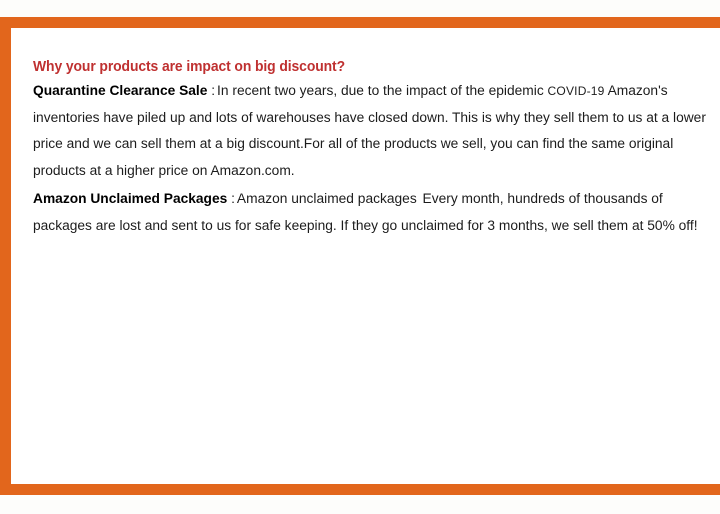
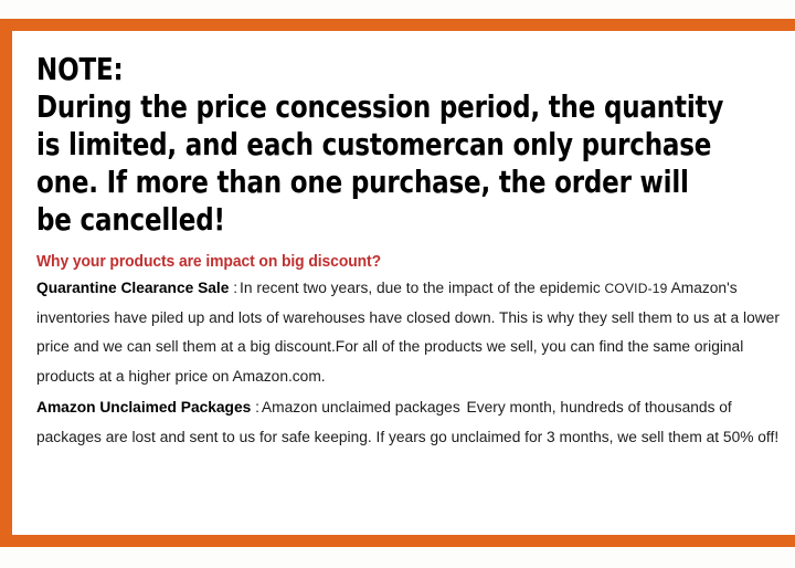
+ NOTE:
+ During the price concession period, the quantity is limited, and each customercan only purchase one. If more than one purchase, the order will be cancelled!
  Why your products are impact on big discount?
  Quarantine Clearance Sale : In recent two years, due to the impact of the epidemic COVID-19 Amazon's inventories have piled up and lots of warehouses have closed down. This is why they sell them to us at a lower price and we can sell them at a big discount.For all of the products we sell, you can find the same original products at a higher price on Amazon.com.
- Amazon Unclaimed Packages :Amazon unclaimed packages Every month, hundreds of thousands of packages are lost and sent to us for safe keeping. If they go unclaimed for 3 months, we sell them at 50% off!
+ Amazon Unclaimed Packages :Amazon unclaimed packages Every month, hundreds of thousands of packages are lost and sent to us for safe keeping. If years go unclaimed for 3 months, we sell them at 50% off!
